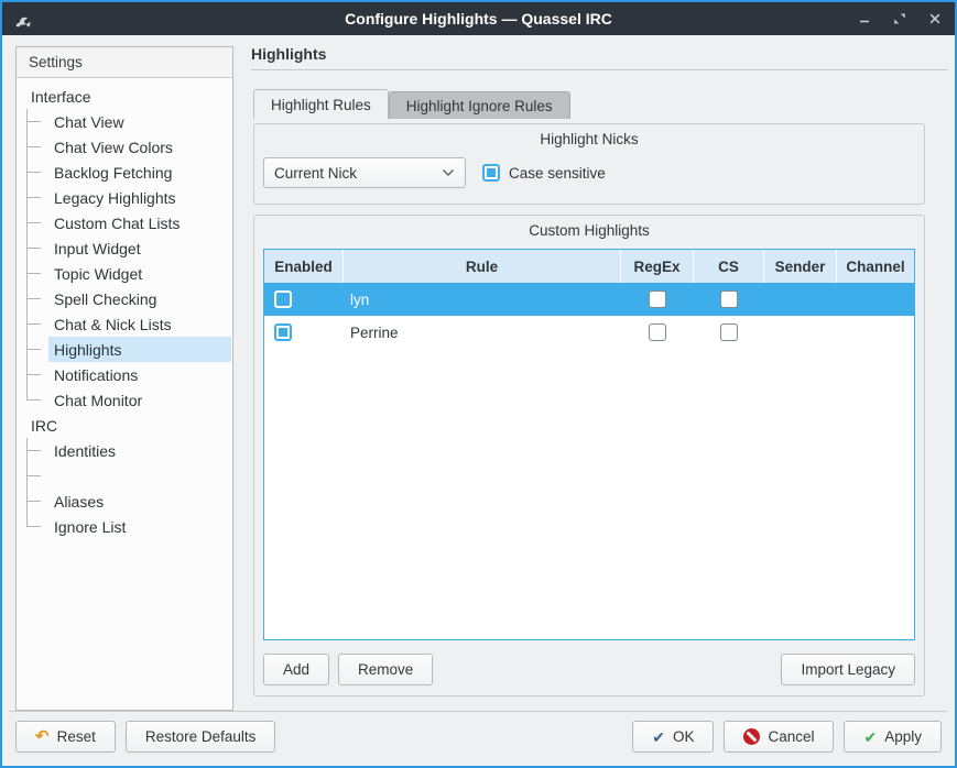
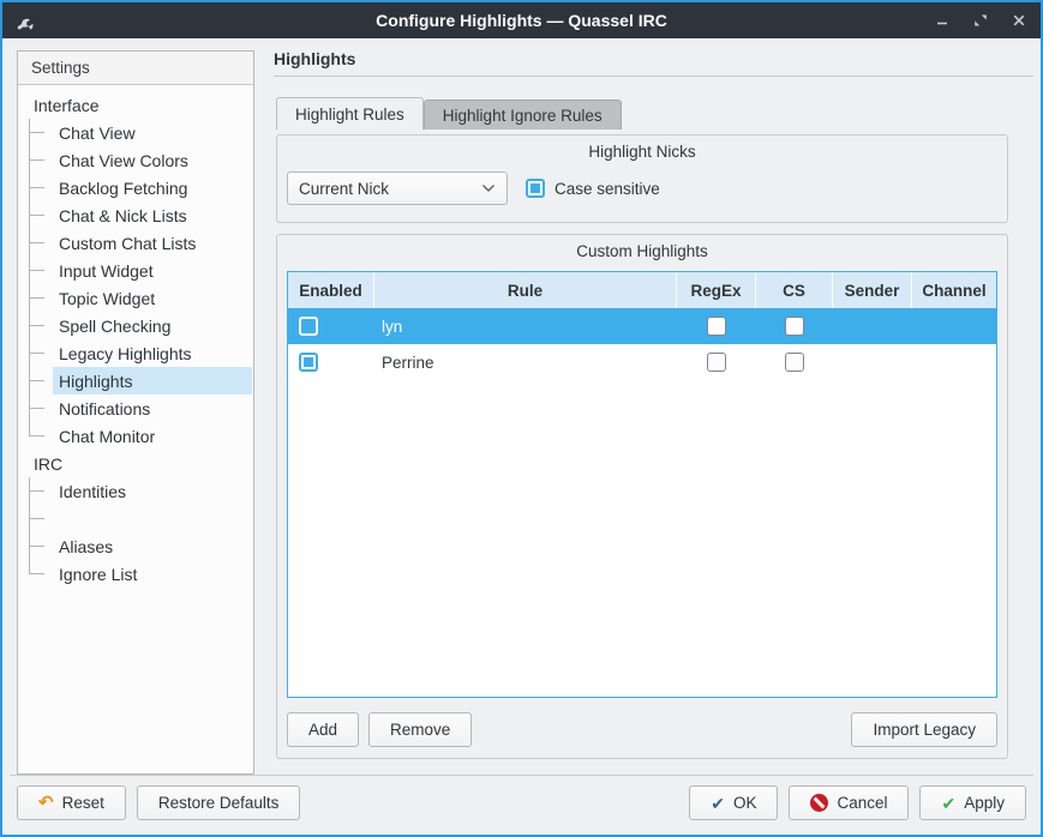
  Configure Highlights — Quassel IRC
  Settings
  Interface
  Chat View
  Chat View Colors
  Backlog Fetching
- Legacy Highlights
+ Chat & Nick Lists
  Custom Chat Lists
  Input Widget
  Topic Widget
  Spell Checking
- Chat & Nick Lists
+ Legacy Highlights
  Highlights
  Notifications
  Chat Monitor
  IRC
  Identities
  Aliases
  Ignore List
  Highlights
  Highlight Rules
  Highlight Ignore Rules
  Highlight Nicks
  Current Nick
  Case sensitive
  Custom Highlights
  Enabled
  Rule
  RegEx
  CS
  Sender
  Channel
  lyn
  Perrine
  Add
  Remove
  Import Legacy
  ↶
  Reset
  Restore Defaults
  ✔
  OK
  Cancel
  ✔
  Apply
